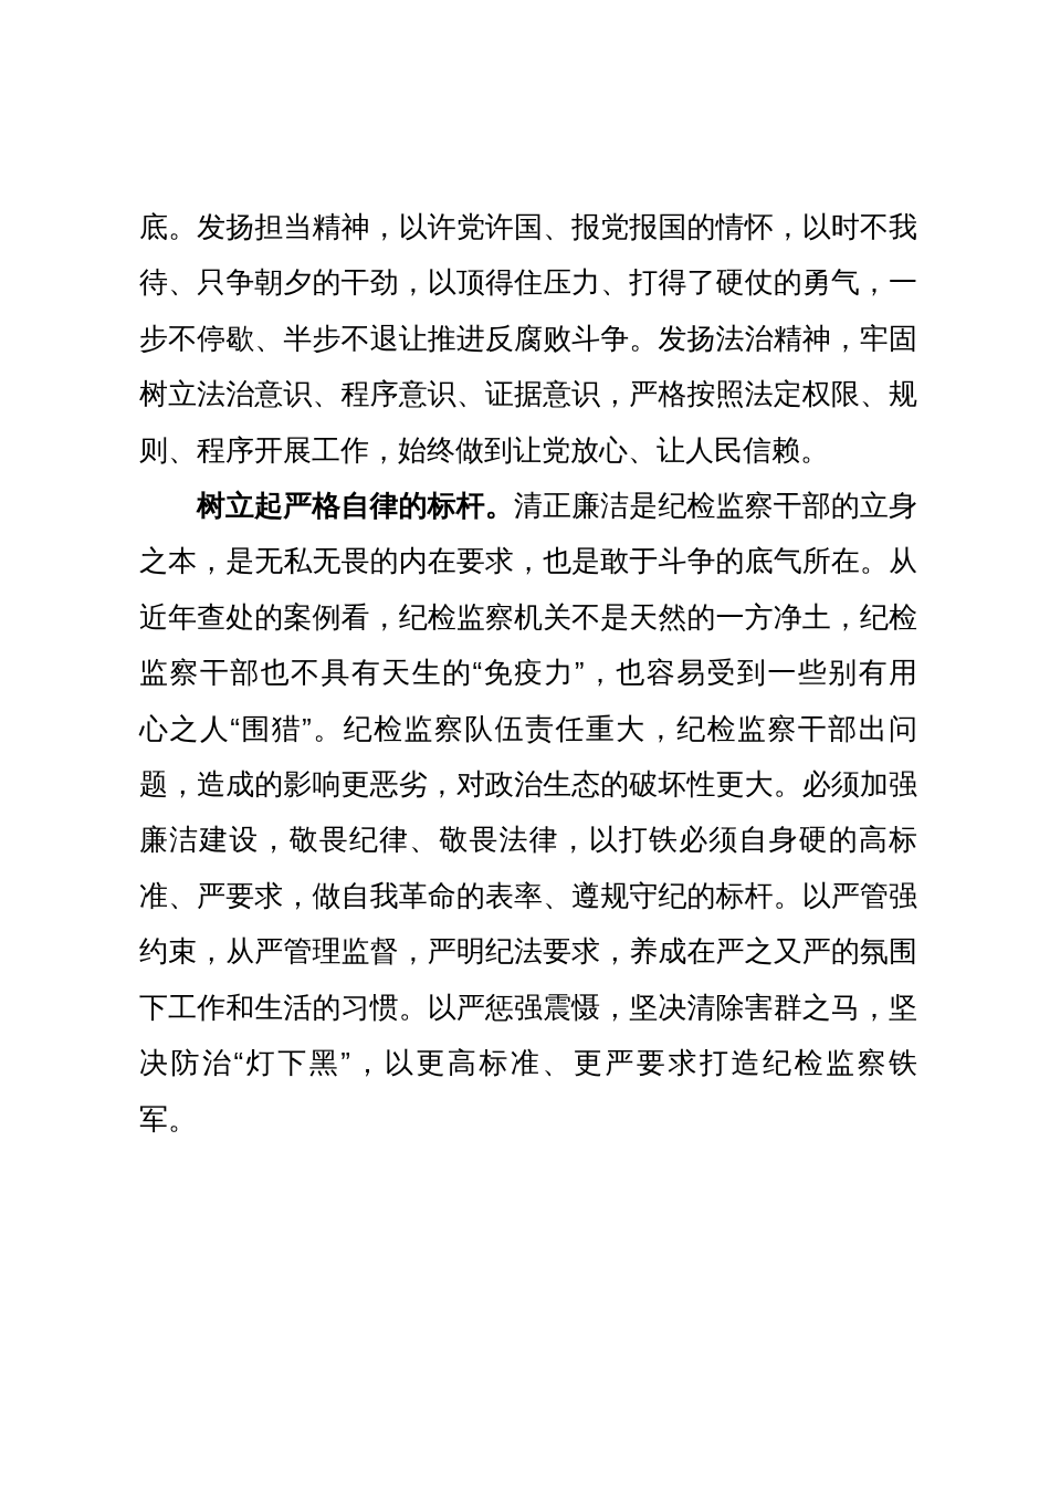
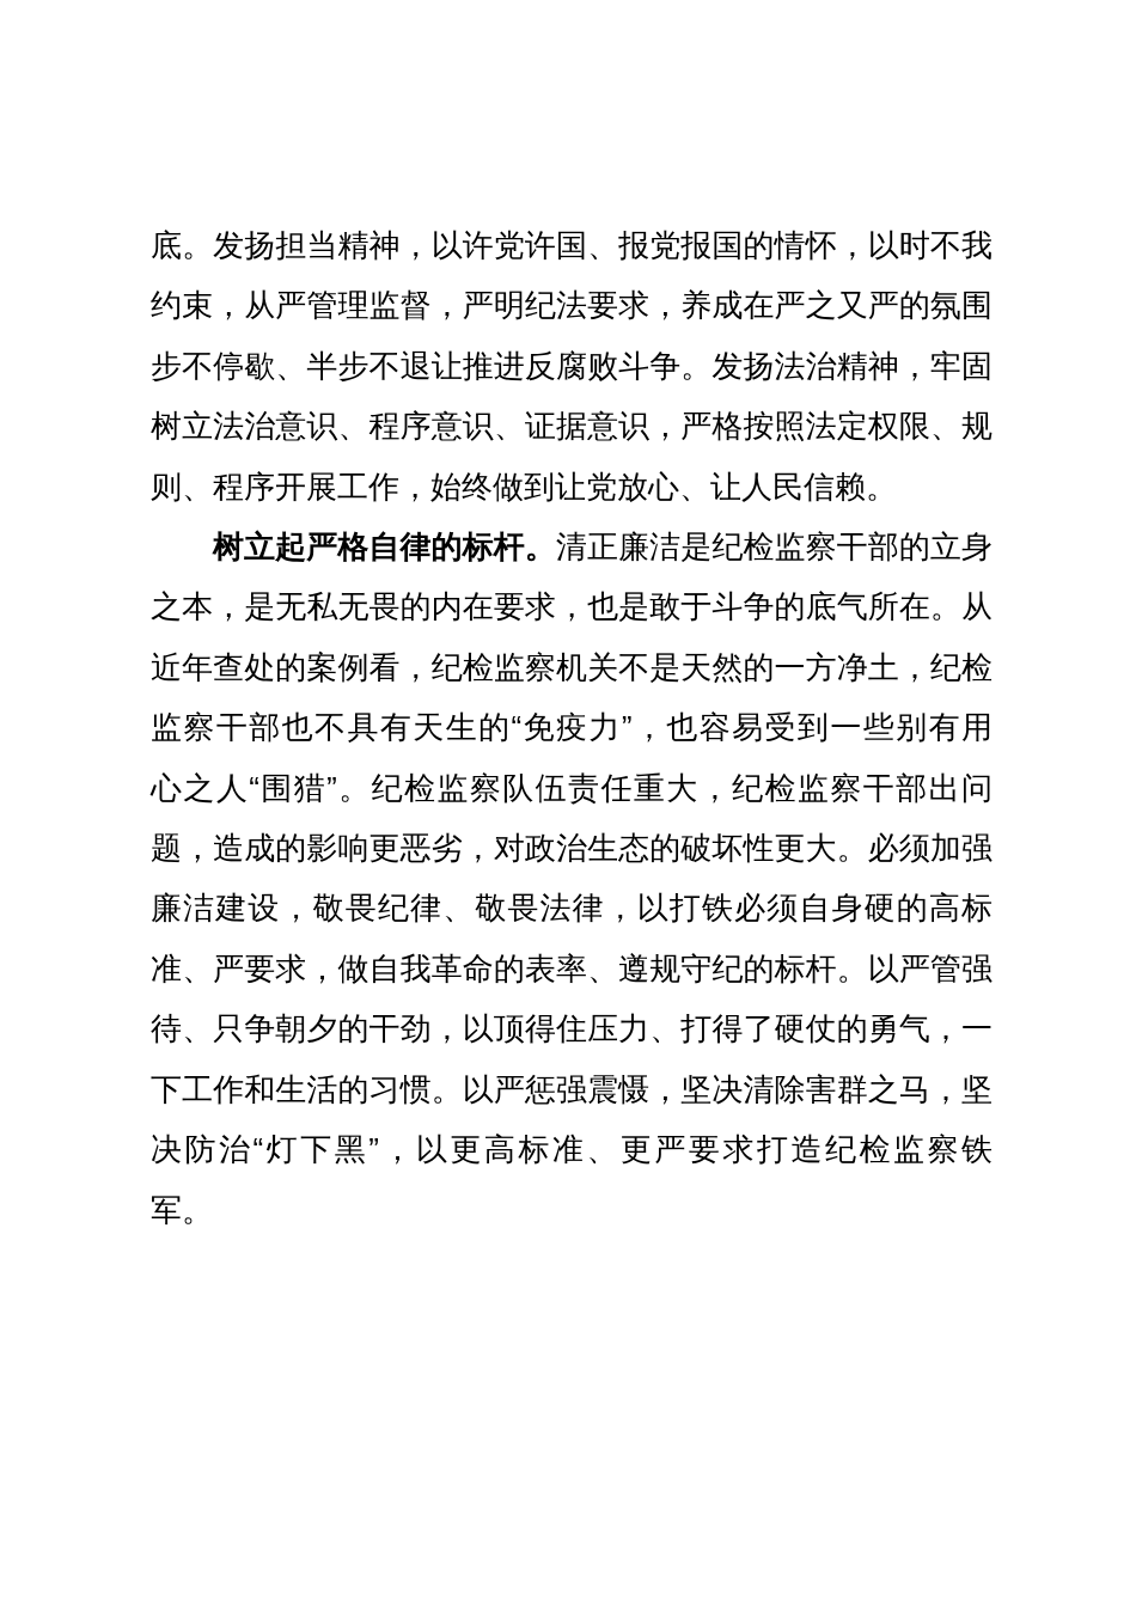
  底。发扬担当精神，以许党许国、报党报国的情怀，以时不我
- 待、只争朝夕的干劲，以顶得住压力、打得了硬仗的勇气，一
+ 约束，从严管理监督，严明纪法要求，养成在严之又严的氛围
  步不停歇、半步不退让推进反腐败斗争。发扬法治精神，牢固
  树立法治意识、程序意识、证据意识，严格按照法定权限、规
  则、程序开展工作，始终做到让党放心、让人民信赖。
  树立起严格自律的标杆。清正廉洁是纪检监察干部的立身
  之本，是无私无畏的内在要求，也是敢于斗争的底气所在。从
  近年查处的案例看，纪检监察机关不是天然的一方净土，纪检
  监察干部也不具有天生的“免疫力”，也容易受到一些别有用
  心之人“围猎”。纪检监察队伍责任重大，纪检监察干部出问
  题，造成的影响更恶劣，对政治生态的破坏性更大。必须加强
  廉洁建设，敬畏纪律、敬畏法律，以打铁必须自身硬的高标
  准、严要求，做自我革命的表率、遵规守纪的标杆。以严管强
- 约束，从严管理监督，严明纪法要求，养成在严之又严的氛围
+ 待、只争朝夕的干劲，以顶得住压力、打得了硬仗的勇气，一
  下工作和生活的习惯。以严惩强震慑，坚决清除害群之马，坚
  决防治“灯下黑”，以更高标准、更严要求打造纪检监察铁
  军。
